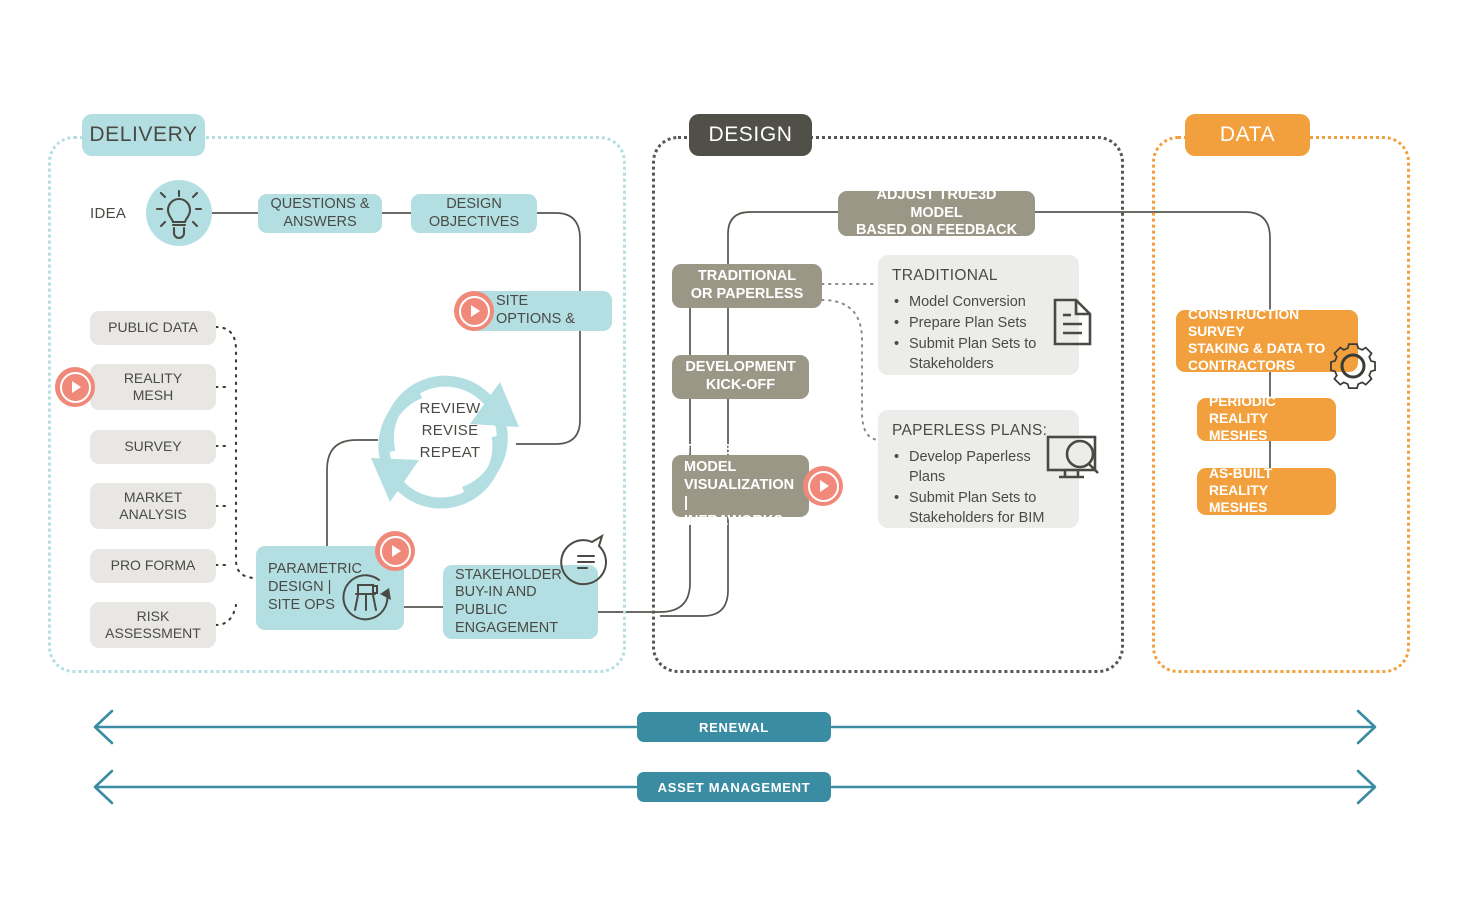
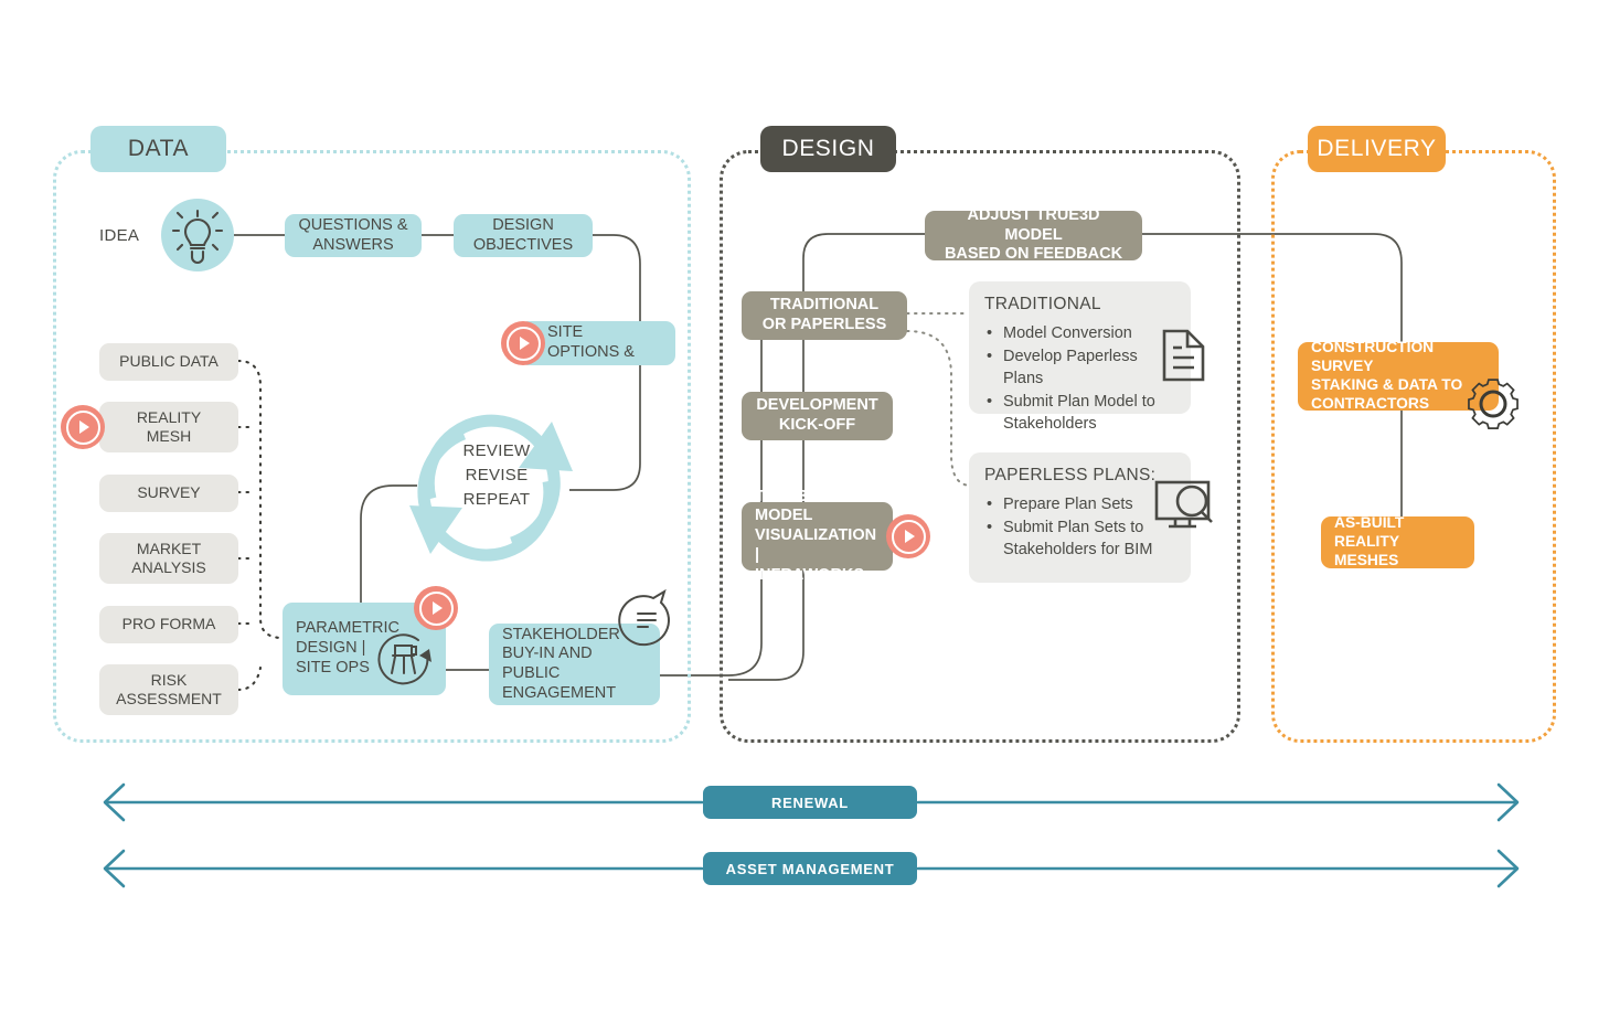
- DELIVERY
+ DATA
  DESIGN
- DATA
+ DELIVERY
  IDEA
  QUESTIONS &
  ANSWERS
  DESIGN
  OBJECTIVES
  SITE
  OPTIONS &
  PUBLIC DATA
  REALITY
  MESH
  SURVEY
  MARKET
  ANALYSIS
  PRO FORMA
  RISK
  ASSESSMENT
  REVIEW
  REVISE
  REPEAT
  PARAMETRIC
  DESIGN |
  SITE OPS
  STAKEHOLDER
  BUY-IN AND PUBLIC
  ENGAGEMENT
  ADJUST TRUE3D MODEL
  BASED ON FEEDBACK
  TRADITIONAL
  OR PAPERLESS
  DEVELOPMENT
  KICK-OFF
  TRUE3D MODEL
  VISUALIZATION |
  INFRAWORKS
  TRADITIONAL
  Model Conversion
- Prepare Plan Sets
+ Develop Paperless Plans
- Submit Plan Sets to Stakeholders
+ Submit Plan Model to Stakeholders
  PAPERLESS PLANS:
- Develop Paperless Plans
+ Prepare Plan Sets
  Submit Plan Sets to Stakeholders for BIM
  CONSTRUCTION SURVEY
  STAKING & DATA TO
  CONTRACTORS
- PERIODIC
- REALITY MESHES
  AS-BUILT REALITY
  MESHES
  RENEWAL
  ASSET MANAGEMENT
